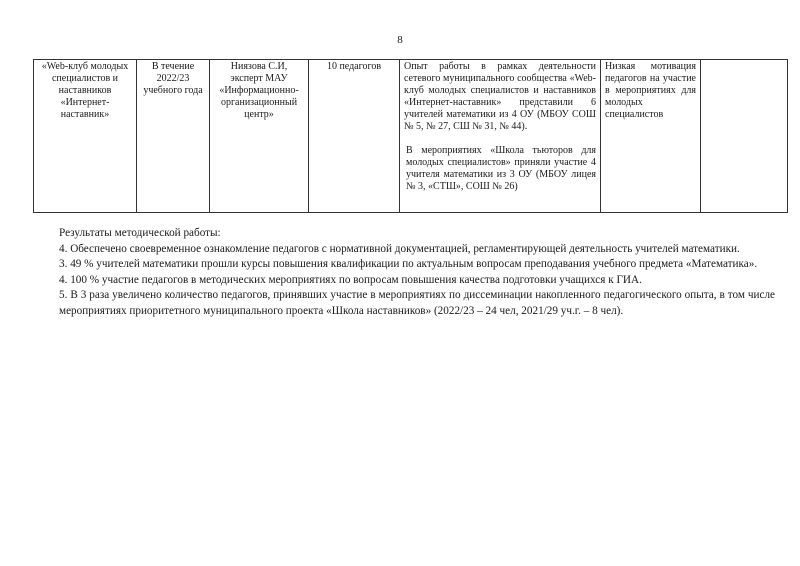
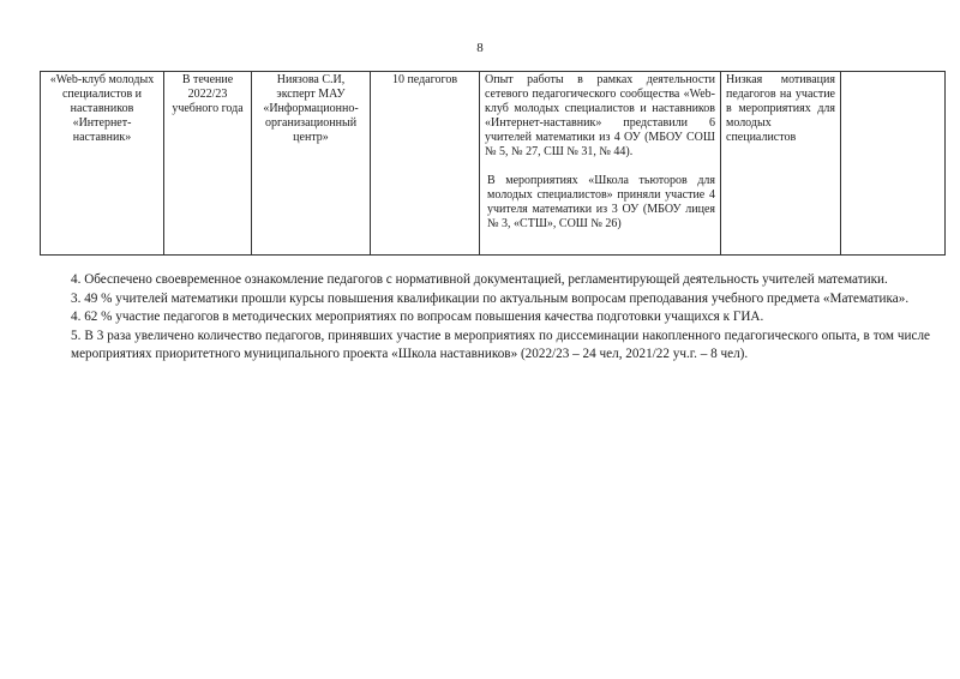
  8
- «Web-клуб молодых специалистов и наставников «Интернет-наставник»	В течение 2022/23 учебного года	Ниязова С.И, эксперт МАУ «Информационно-организационный центр»	10 педагогов	Опыт работы в рамках деятельности сетевого муниципального сообщества «Web-клуб молодых специалистов и наставников «Интернет-наставник» представили 6 учителей математики из 4 ОУ (МБОУ СОШ № 5, № 27, СШ № 31, № 44). В мероприятиях «Школа тьюторов для молодых специалистов» приняли участие 4 учителя математики из 3 ОУ (МБОУ лицея № 3, «СТШ», СОШ № 26)	Низкая мотивация педагогов на участие в мероприятиях для молодых специалистов
+ «Web-клуб молодых специалистов и наставников «Интернет-наставник»	В течение 2022/23 учебного года	Ниязова С.И, эксперт МАУ «Информационно-организационный центр»	10 педагогов	Опыт работы в рамках деятельности сетевого педагогического сообщества «Web-клуб молодых специалистов и наставников «Интернет-наставник» представили 6 учителей математики из 4 ОУ (МБОУ СОШ № 5, № 27, СШ № 31, № 44). В мероприятиях «Школа тьюторов для молодых специалистов» приняли участие 4 учителя математики из 3 ОУ (МБОУ лицея № 3, «СТШ», СОШ № 26)	Низкая мотивация педагогов на участие в мероприятиях для молодых специалистов
- Результаты методической работы:
  4. Обеспечено своевременное ознакомление педагогов с нормативной документацией, регламентирующей деятельность учителей математики.
  3. 49 % учителей математики прошли курсы повышения квалификации по актуальным вопросам преподавания учебного предмета «Математика».
- 4. 100 % участие педагогов в методических мероприятиях по вопросам повышения качества подготовки учащихся к ГИА.
+ 4. 62 % участие педагогов в методических мероприятиях по вопросам повышения качества подготовки учащихся к ГИА.
- 5. В 3 раза увеличено количество педагогов, принявших участие в мероприятиях по диссеминации накопленного педагогического опыта, в том числе мероприятиях приоритетного муниципального проекта «Школа наставников» (2022/23 – 24 чел, 2021/29 уч.г. – 8 чел).
+ 5. В 3 раза увеличено количество педагогов, принявших участие в мероприятиях по диссеминации накопленного педагогического опыта, в том числе мероприятиях приоритетного муниципального проекта «Школа наставников» (2022/23 – 24 чел, 2021/22 уч.г. – 8 чел).
